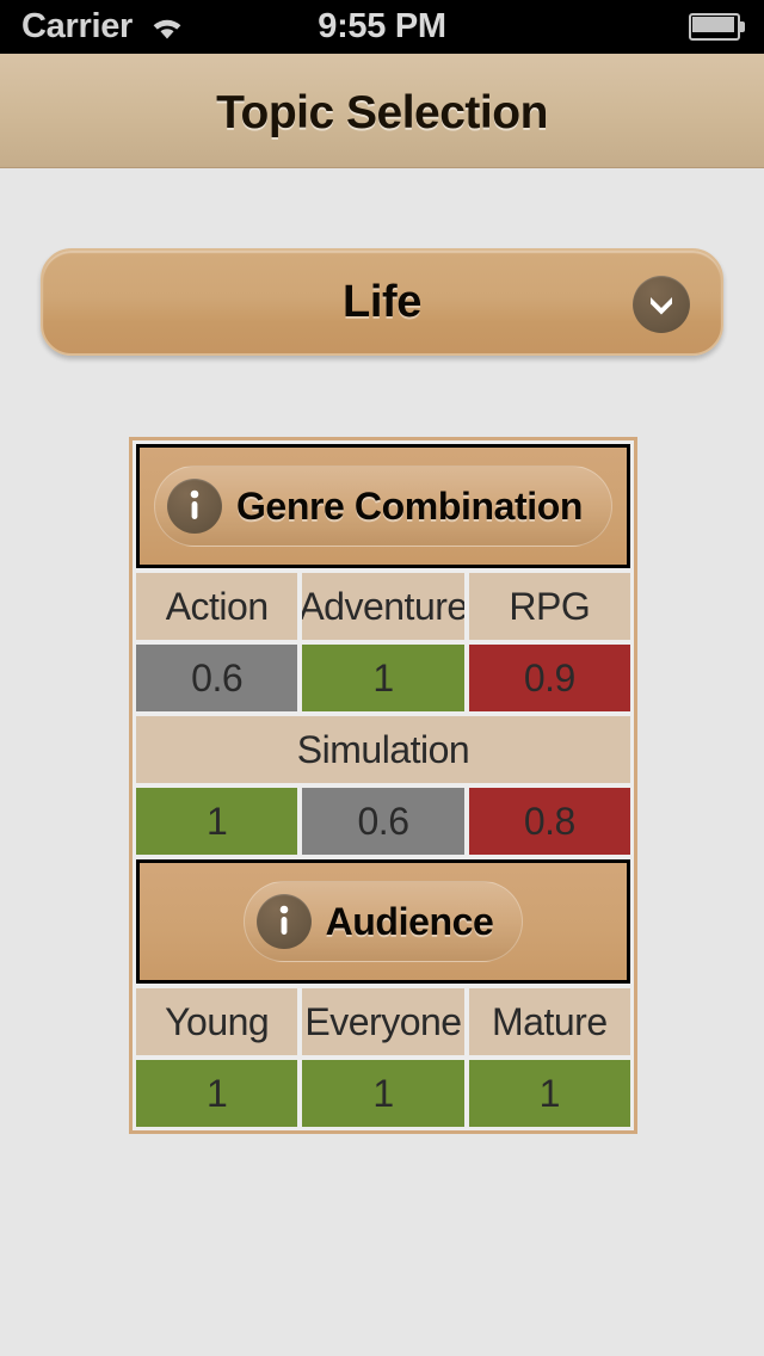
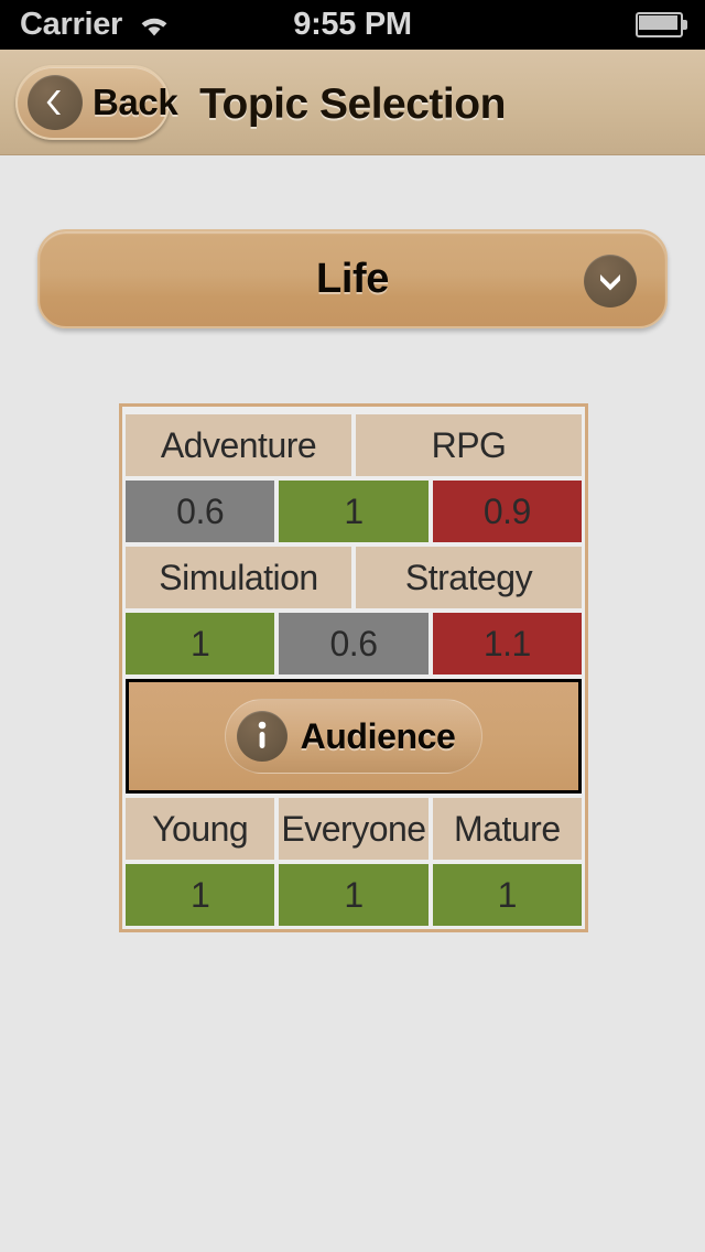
  Carrier
  9:55 PM
+ Back
  Topic Selection
  Life
- Genre Combination
- Action
  Adventure
  RPG
  0.6
  1
  0.9
  Simulation
+ Strategy
  1
  0.6
- 0.8
+ 1.1
  Audience
  Young
  Everyone
  Mature
  1
  1
  1
